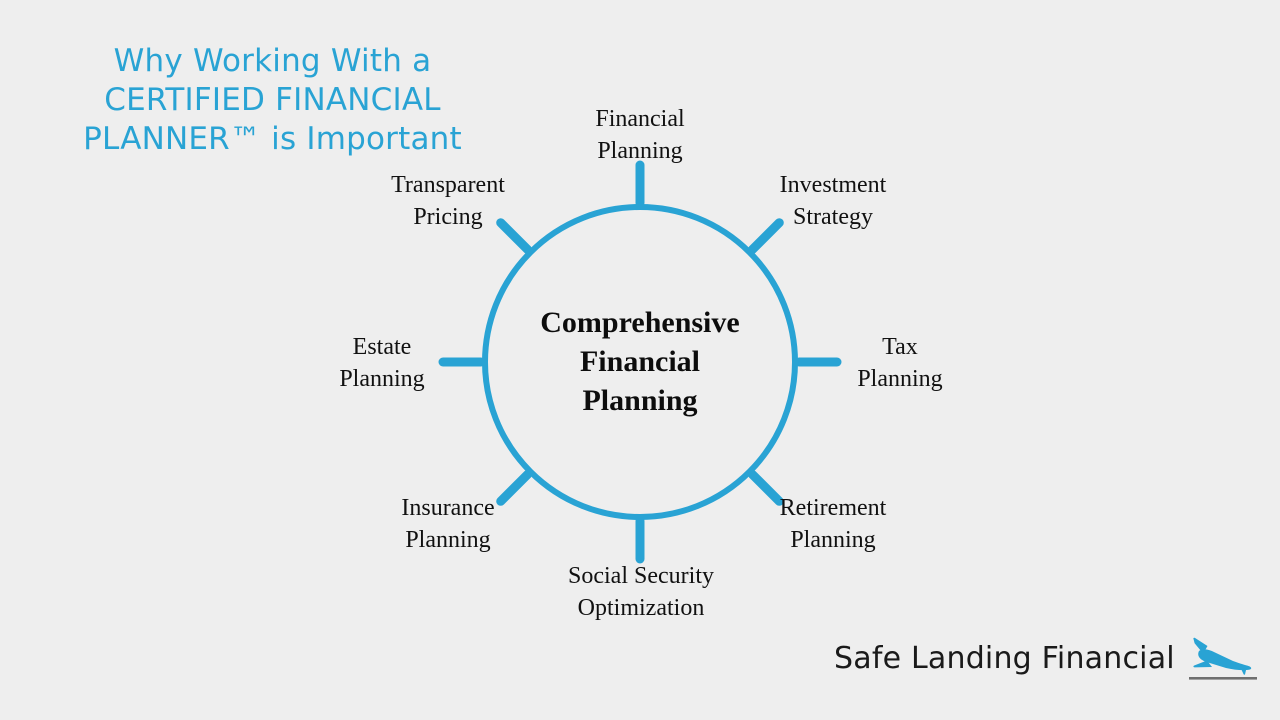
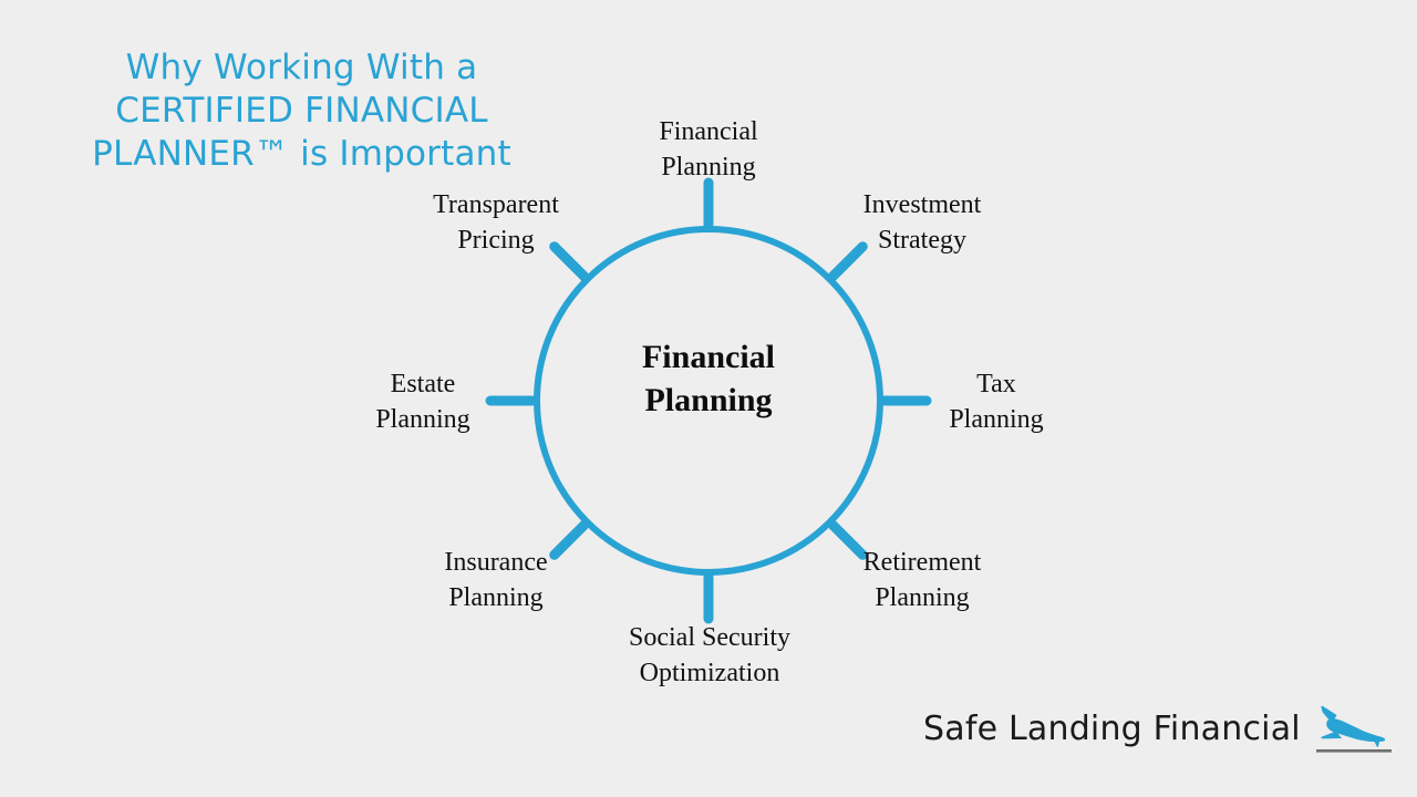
  Why Working With a
  CERTIFIED FINANCIAL
  PLANNER™ is Important
- Comprehensive
  Financial
  Planning
  Financial
  Planning
  Investment
  Strategy
  Tax
  Planning
  Retirement
  Planning
  Social Security
  Optimization
  Insurance
  Planning
  Estate
  Planning
  Transparent
  Pricing
  Safe Landing Financial
